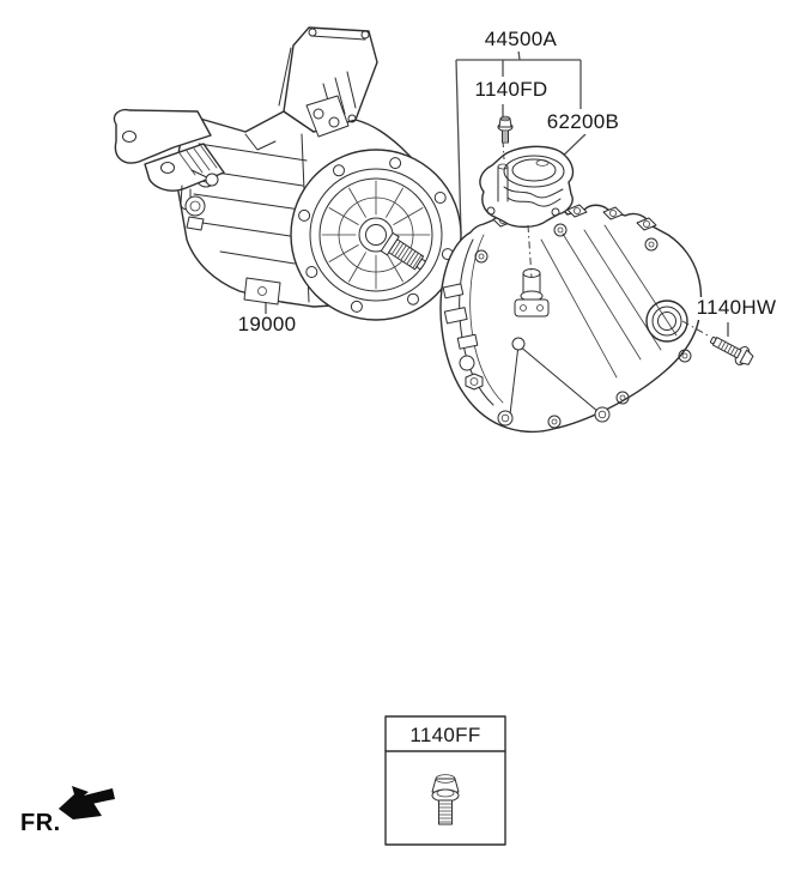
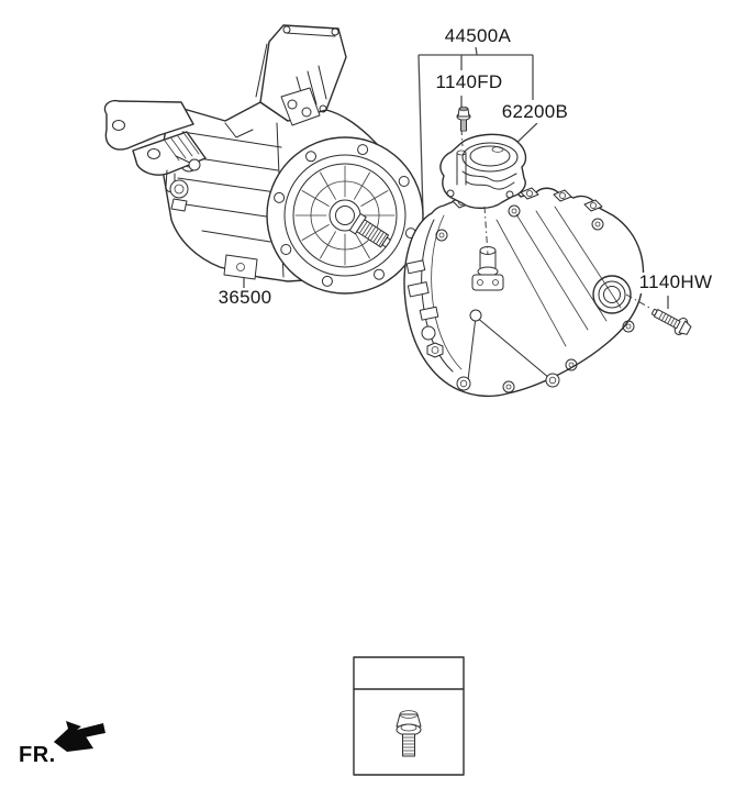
  44500A
  1140FD
  62200B
- 19000
+ 36500
  1140HW
- 1140FF
  FR.
